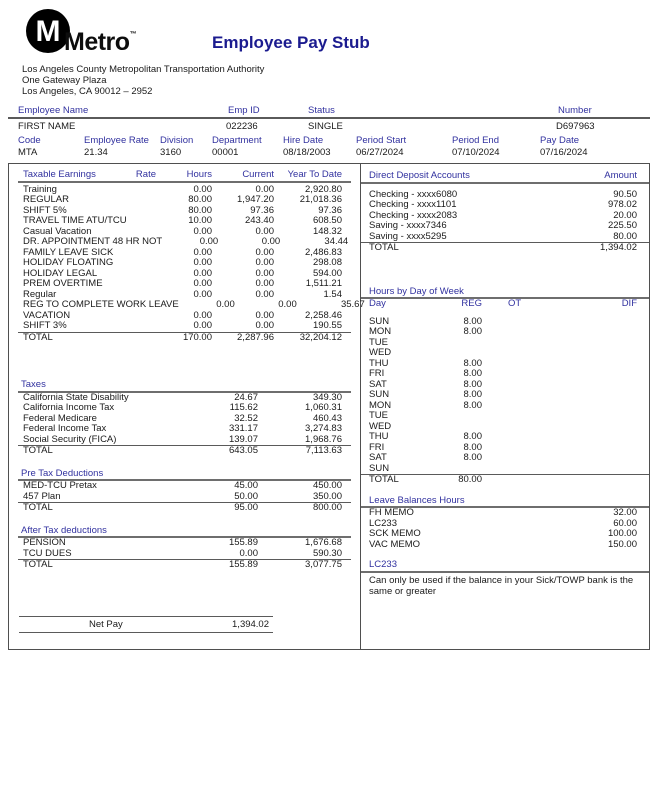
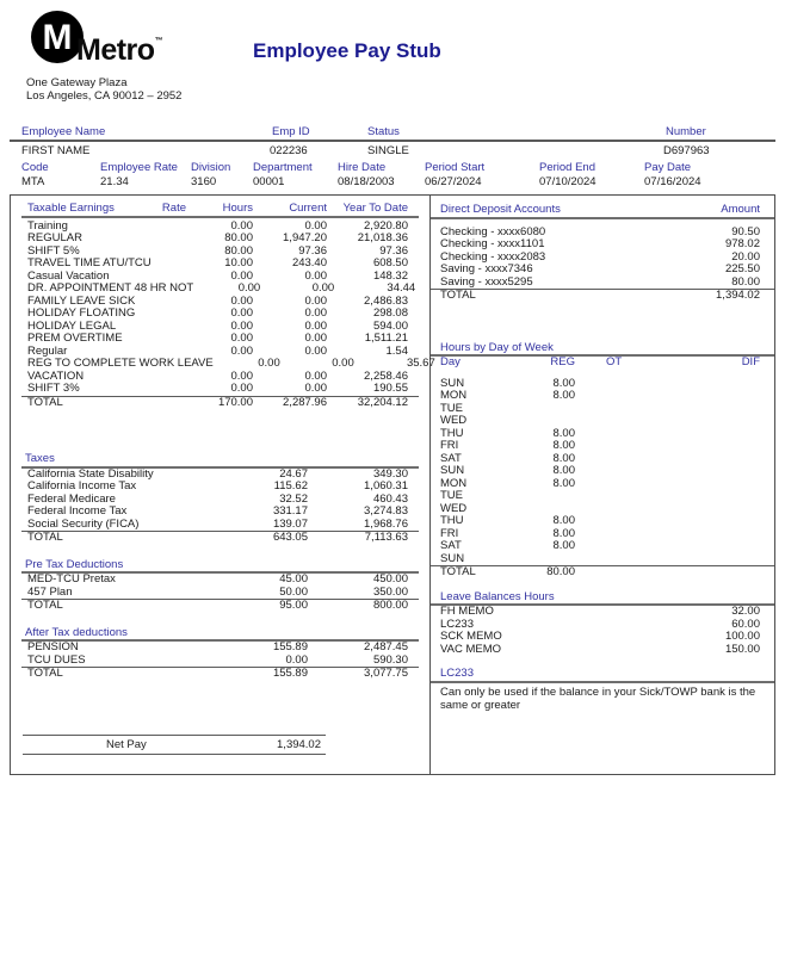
  M
  Metro
  Employee Pay Stub
- Los Angeles County Metropolitan Transportation Authority
  One Gateway Plaza
  Los Angeles, CA 90012 – 2952
  Employee Name
  Emp ID
  Status
  Number
  FIRST NAME
  022236
  SINGLE
  D697963
  Code
  Employee Rate
  Division
  Department
  Hire Date
  Period Start
  Period End
  Pay Date
  MTA
  21.34
  3160
  00001
  08/18/2003
  06/27/2024
  07/10/2024
  07/16/2024
  Taxable Earnings
  Rate
  Hours
  Current
  Year To Date
  Training
  0.00
  0.00
  2,920.80
  REGULAR
  80.00
  1,947.20
  21,018.36
  SHIFT 5%
  80.00
  97.36
  97.36
  TRAVEL TIME ATU/TCU
  10.00
  243.40
  608.50
  Casual Vacation
  0.00
  0.00
  148.32
  DR. APPOINTMENT 48 HR NOT
  0.00
  0.00
  34.44
  FAMILY LEAVE SICK
  0.00
  0.00
  2,486.83
  HOLIDAY FLOATING
  0.00
  0.00
  298.08
  HOLIDAY LEGAL
  0.00
  0.00
  594.00
  PREM OVERTIME
  0.00
  0.00
  1,511.21
  Regular
  0.00
  0.00
  1.54
  REG TO COMPLETE WORK LEAVE
  0.00
  0.00
  35.67
  VACATION
  0.00
  0.00
  2,258.46
  SHIFT 3%
  0.00
  0.00
  190.55
  TOTAL
  170.00
  2,287.96
  32,204.12
  Taxes
  California State Disability
  24.67
  349.30
  California Income Tax
  115.62
  1,060.31
  Federal Medicare
  32.52
  460.43
  Federal Income Tax
  331.17
  3,274.83
  Social Security (FICA)
  139.07
  1,968.76
  TOTAL
  643.05
  7,113.63
  Pre Tax Deductions
  MED-TCU Pretax
  45.00
  450.00
  457 Plan
  50.00
  350.00
  TOTAL
  95.00
  800.00
  After Tax deductions
  PENSION
  155.89
- 1,676.68
+ 2,487.45
  TCU DUES
  0.00
  590.30
  TOTAL
  155.89
  3,077.75
  Net Pay
  1,394.02
  Direct Deposit Accounts
  Amount
  Checking - xxxx6080
  90.50
  Checking - xxxx1101
  978.02
  Checking - xxxx2083
  20.00
  Saving - xxxx7346
  225.50
  Saving - xxxx5295
  80.00
  TOTAL
  1,394.02
  Hours by Day of Week
  Day
  REG
  OT
  DIF
  SUN
  8.00
  MON
  8.00
  TUE
  WED
  THU
  8.00
  FRI
  8.00
  SAT
  8.00
  SUN
  8.00
  MON
  8.00
  TUE
  WED
  THU
  8.00
  FRI
  8.00
  SAT
  8.00
  SUN
  TOTAL
  80.00
  Leave Balances Hours
  FH MEMO
  32.00
  LC233
  60.00
  SCK MEMO
  100.00
  VAC MEMO
  150.00
  LC233
  Can only be used if the balance in your Sick/TOWP bank is the same or greater
